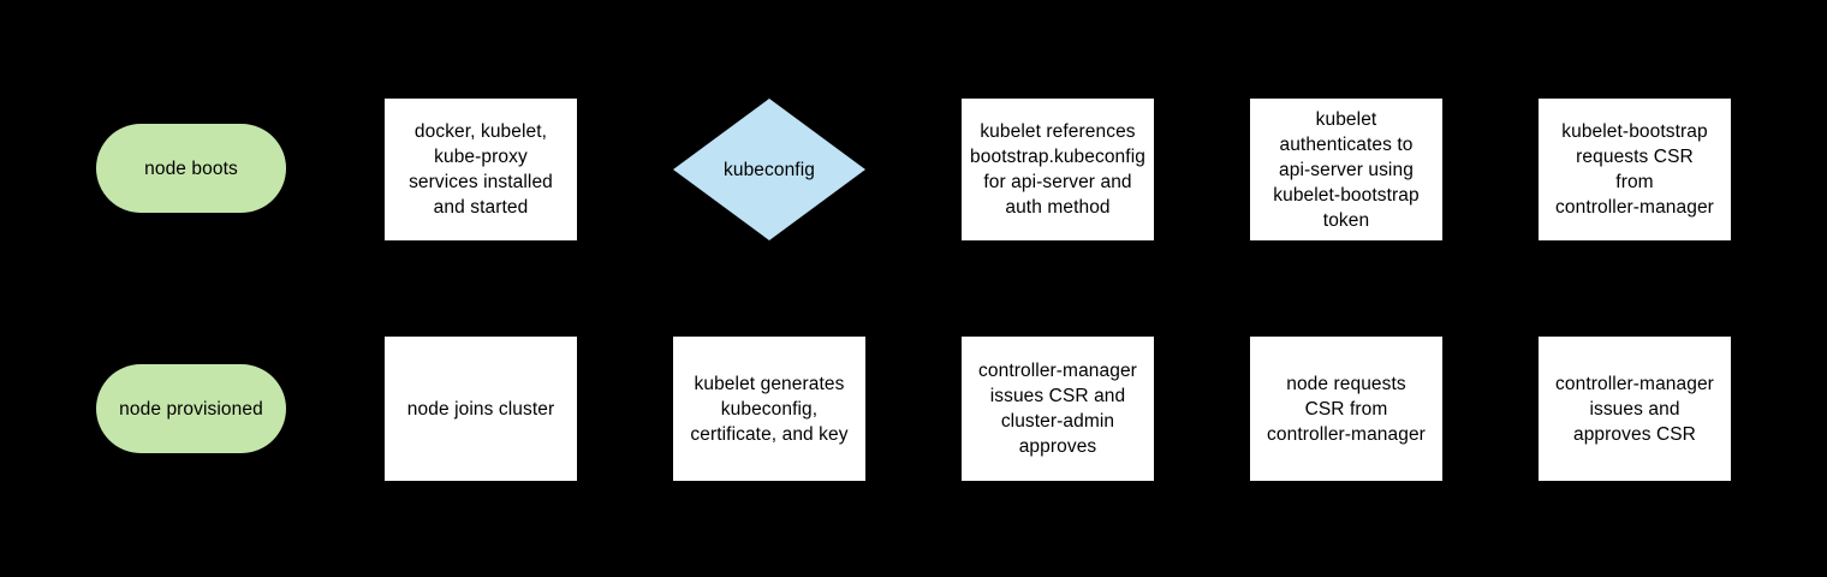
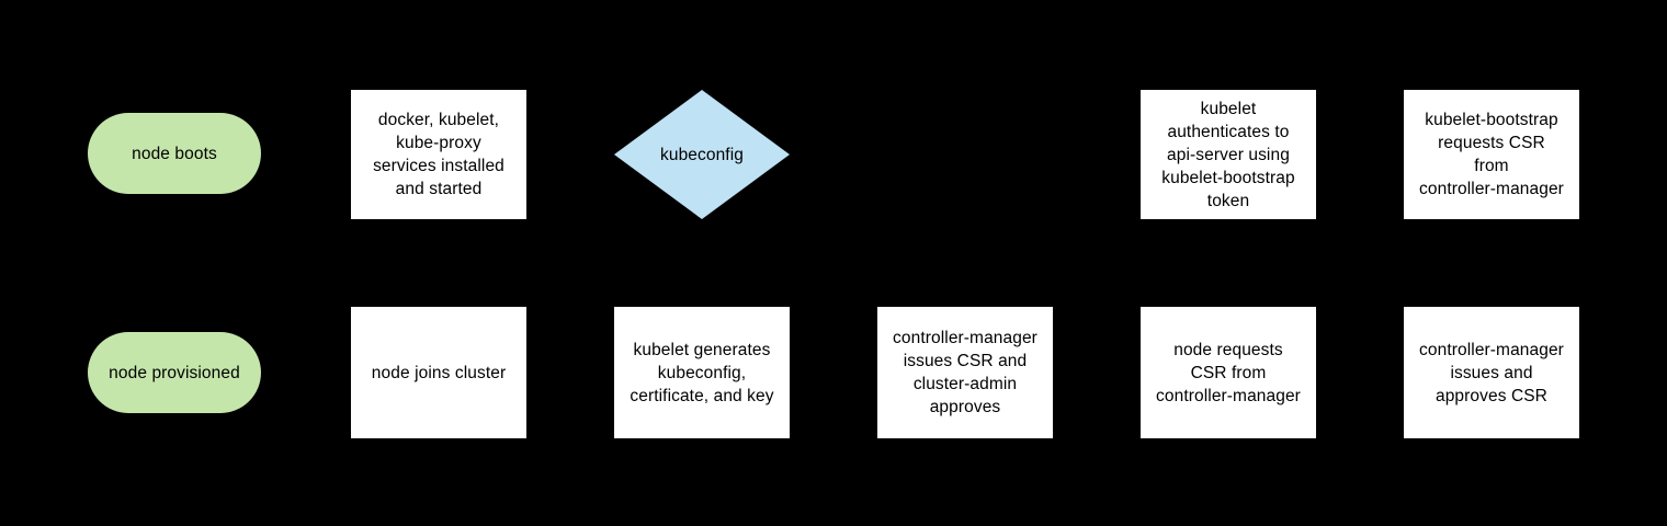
  node boots
  docker, kubelet,
  kube-proxy
  services installed
  and started
  kubeconfig
- kubelet references
- bootstrap.kubeconfig
- for api-server and
- auth method
  kubelet
  authenticates to
  api-server using
  kubelet-bootstrap
  token
  kubelet-bootstrap
  requests CSR
  from
  controller-manager
  node provisioned
  node joins cluster
  kubelet generates
  kubeconfig,
  certificate, and key
  controller-manager
  issues CSR and
  cluster-admin
  approves
  node requests
  CSR from
  controller-manager
  controller-manager
  issues and
  approves CSR
